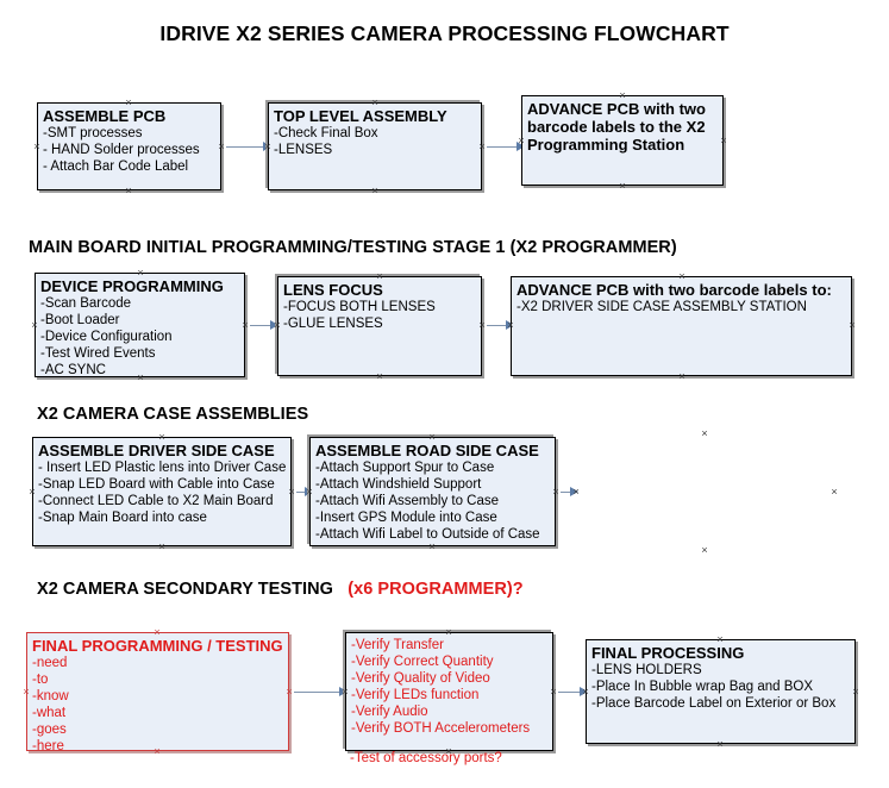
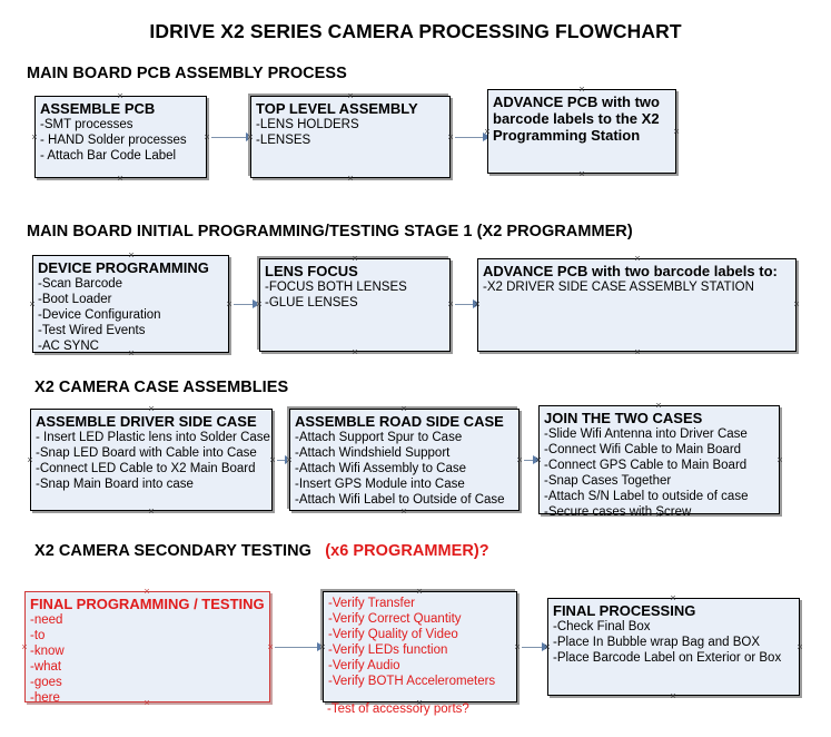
  IDRIVE X2 SERIES CAMERA PROCESSING FLOWCHART
+ MAIN BOARD PCB ASSEMBLY PROCESS
  ASSEMBLE PCB
  -SMT processes
  - HAND Solder processes
  - Attach Bar Code Label
  TOP LEVEL ASSEMBLY
- -Check Final Box
+ -LENS HOLDERS
  -LENSES
  ADVANCE PCB with two barcode labels to the X2 Programming Station
  MAIN BOARD INITIAL PROGRAMMING/TESTING STAGE 1 (X2 PROGRAMMER)
  DEVICE PROGRAMMING
  -Scan Barcode
  -Boot Loader
  -Device Configuration
  -Test Wired Events
  -AC SYNC
  LENS FOCUS
  -FOCUS BOTH LENSES
  -GLUE LENSES
  ADVANCE PCB with two barcode labels to:
  -X2 DRIVER SIDE CASE ASSEMBLY STATION
  X2 CAMERA CASE ASSEMBLIES
  ASSEMBLE DRIVER SIDE CASE
- - Insert LED Plastic lens into Driver Case
+ - Insert LED Plastic lens into Solder Case
  -Snap LED Board with Cable into Case
  -Connect LED Cable to X2 Main Board
  -Snap Main Board into case
  ASSEMBLE ROAD SIDE CASE
  -Attach Support Spur to Case
  -Attach Windshield Support
  -Attach Wifi Assembly to Case
  -Insert GPS Module into Case
  -Attach Wifi Label to Outside of Case
+ JOIN THE TWO CASES
+ -Slide Wifi Antenna into Driver Case
+ -Connect Wifi Cable to Main Board
+ -Connect GPS Cable to Main Board
+ -Snap Cases Together
+ -Attach S/N Label to outside of case
+ -Secure cases with Screw
  X2 CAMERA SECONDARY TESTING (x6 PROGRAMMER)?
  FINAL PROGRAMMING / TESTING
  -need
  -to
  -know
  -what
  -goes
  -here
  -Verify Transfer
  -Verify Correct Quantity
  -Verify Quality of Video
  -Verify LEDs function
  -Verify Audio
  -Verify BOTH Accelerometers
  -Test of accessory ports?
  FINAL PROCESSING
- -LENS HOLDERS
+ -Check Final Box
  -Place In Bubble wrap Bag and BOX
  -Place Barcode Label on Exterior or Box
